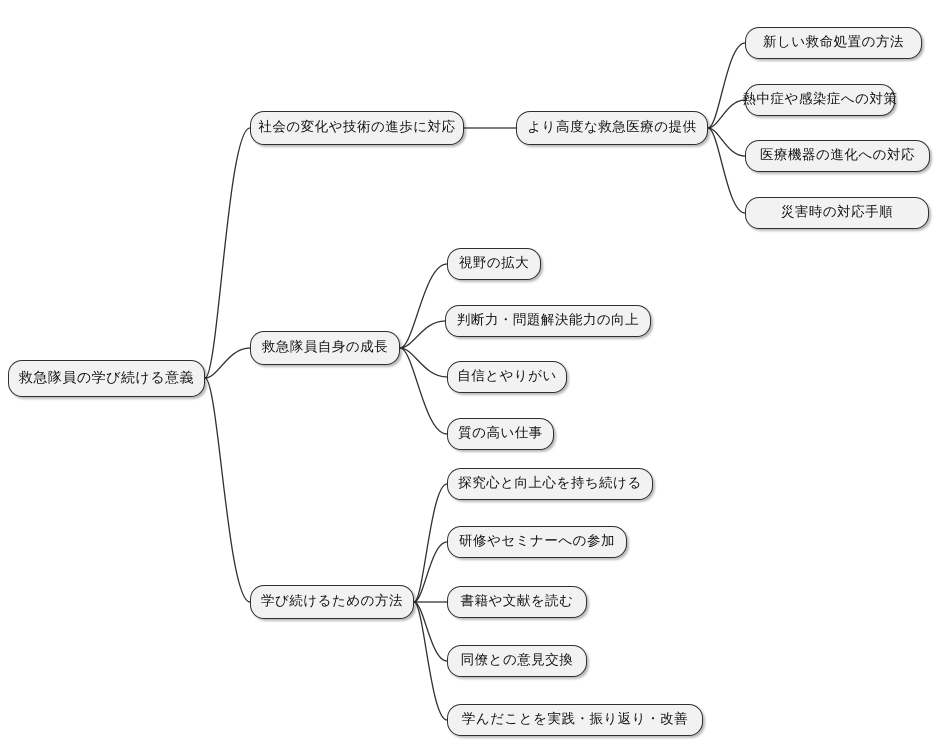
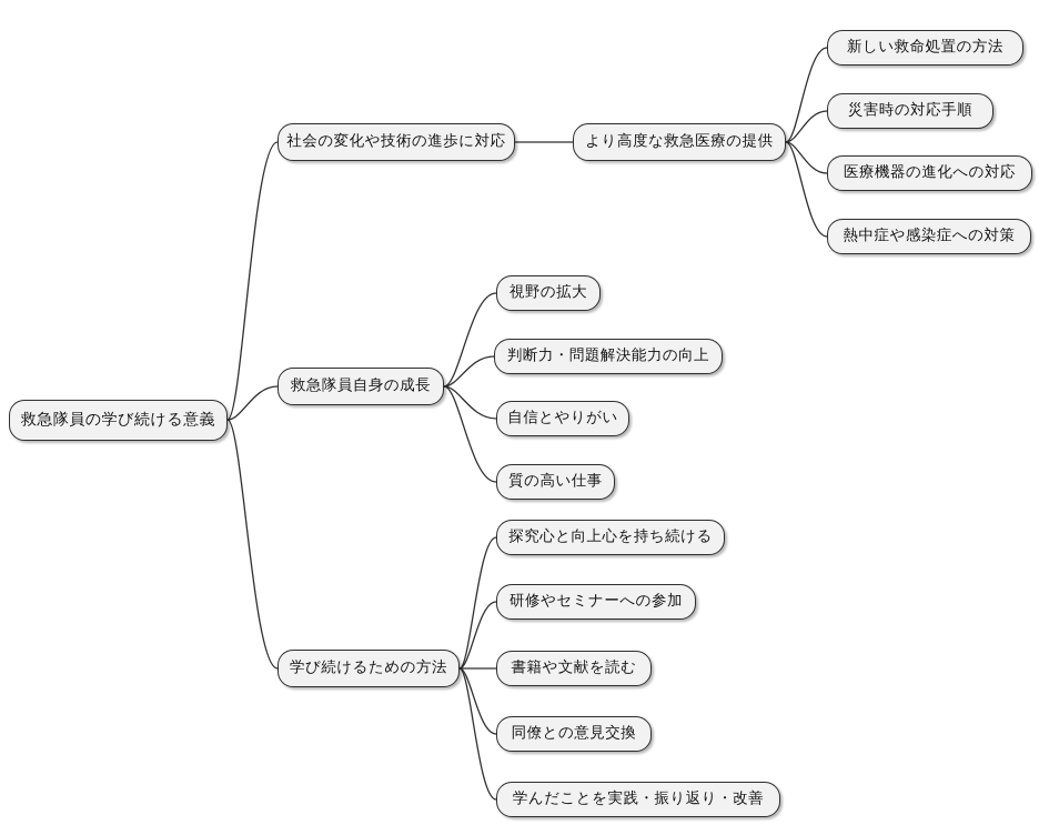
  救急隊員の学び続ける意義
  社会の変化や技術の進歩に対応
  より高度な救急医療の提供
  新しい救命処置の方法
- 熱中症や感染症への対策
+ 災害時の対応手順
  医療機器の進化への対応
- 災害時の対応手順
+ 熱中症や感染症への対策
  救急隊員自身の成長
  視野の拡大
  判断力・問題解決能力の向上
  自信とやりがい
  質の高い仕事
  学び続けるための方法
  探究心と向上心を持ち続ける
  研修やセミナーへの参加
  書籍や文献を読む
  同僚との意見交換
  学んだことを実践・振り返り・改善
